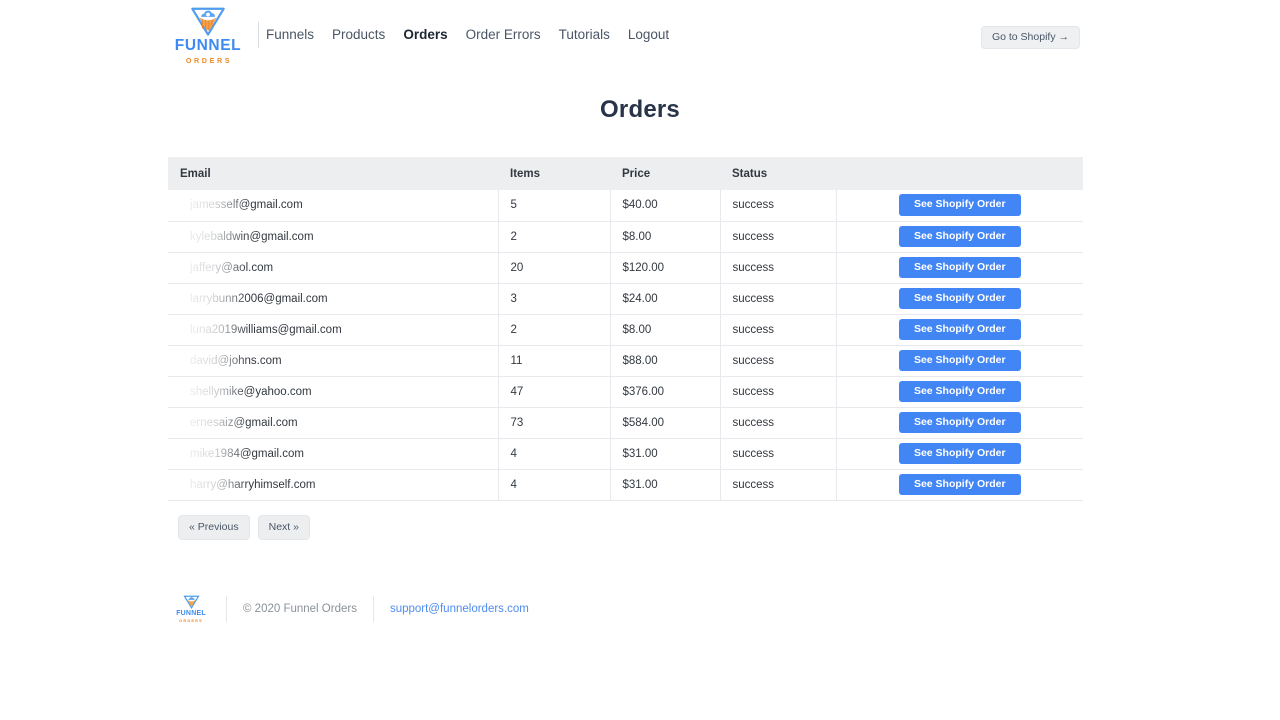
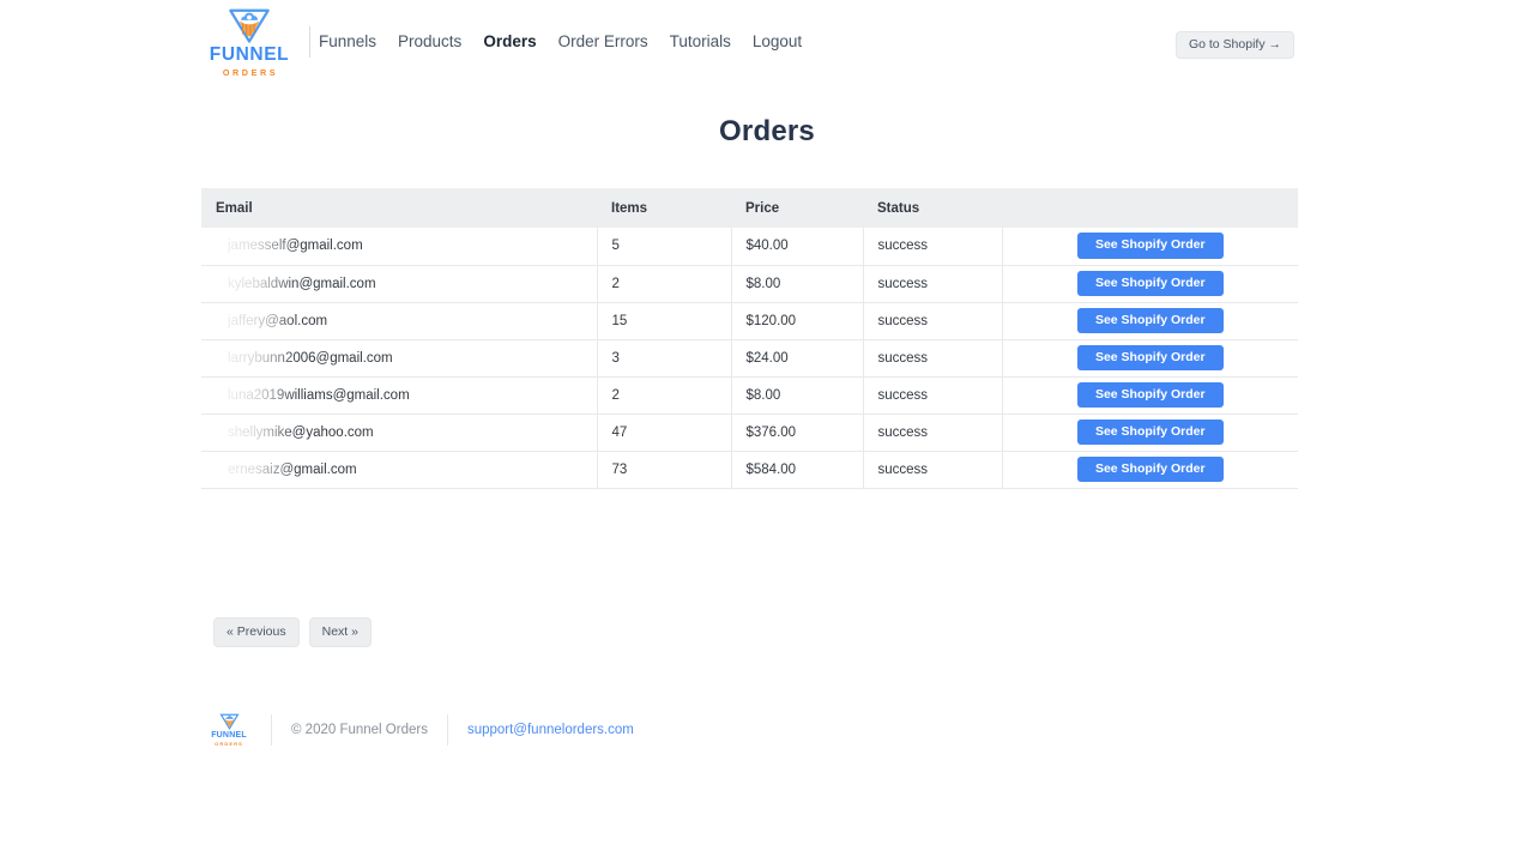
  FUNNEL
  ORDERS
  Funnels
  Products
  Orders
  Order Errors
  Tutorials
  Logout
  Go to Shopify →
  Orders
  Email	Items	Price	Status
  jamesself@gmail.com	5	$40.00	success	See Shopify Order
  kylebaldwin@gmail.com	2	$8.00	success	See Shopify Order
- jaffery@aol.com	20	$120.00	success	See Shopify Order
+ jaffery@aol.com	15	$120.00	success	See Shopify Order
  larrybunn2006@gmail.com	3	$24.00	success	See Shopify Order
  luna2019williams@gmail.com	2	$8.00	success	See Shopify Order
- david@johns.com	11	$88.00	success	See Shopify Order
  shellymike@yahoo.com	47	$376.00	success	See Shopify Order
  ernesaiz@gmail.com	73	$584.00	success	See Shopify Order
- mike1984@gmail.com	4	$31.00	success	See Shopify Order
- harry@harryhimself.com	4	$31.00	success	See Shopify Order
  « Previous
  Next »
  © 2020 Funnel Orders
  support@funnelorders.com
